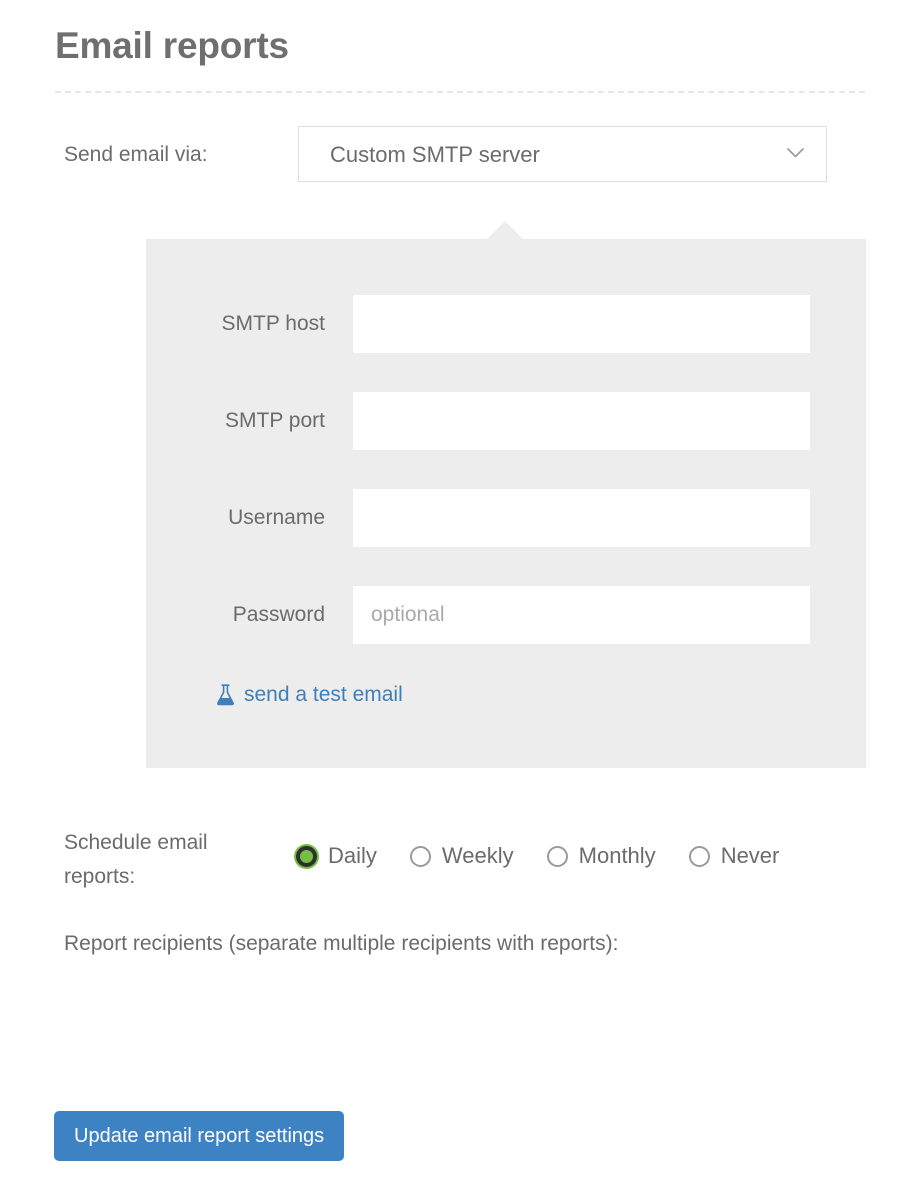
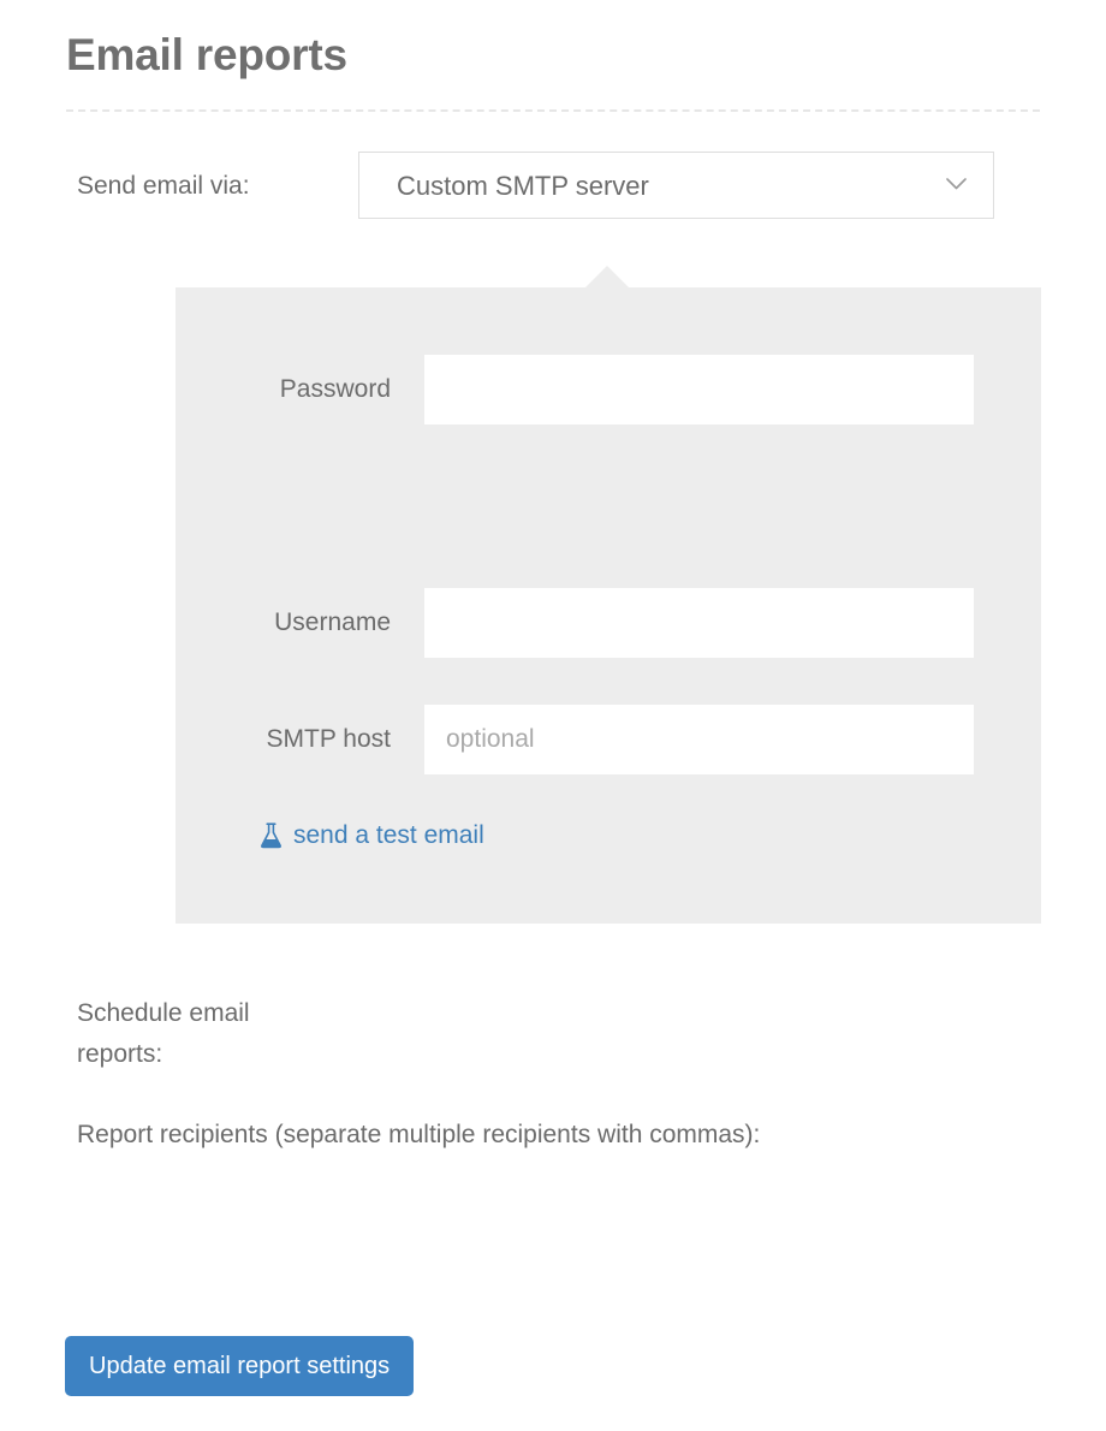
  Email reports
  Send email via:
  Custom SMTP server
- SMTP host
+ Password
- SMTP port
  Username
- Password
+ SMTP host
  optional
  send a test email
  Schedule email reports:
- Daily
- Weekly
- Monthly
- Never
- Report recipients (separate multiple recipients with reports):
+ Report recipients (separate multiple recipients with commas):
  Update email report settings
